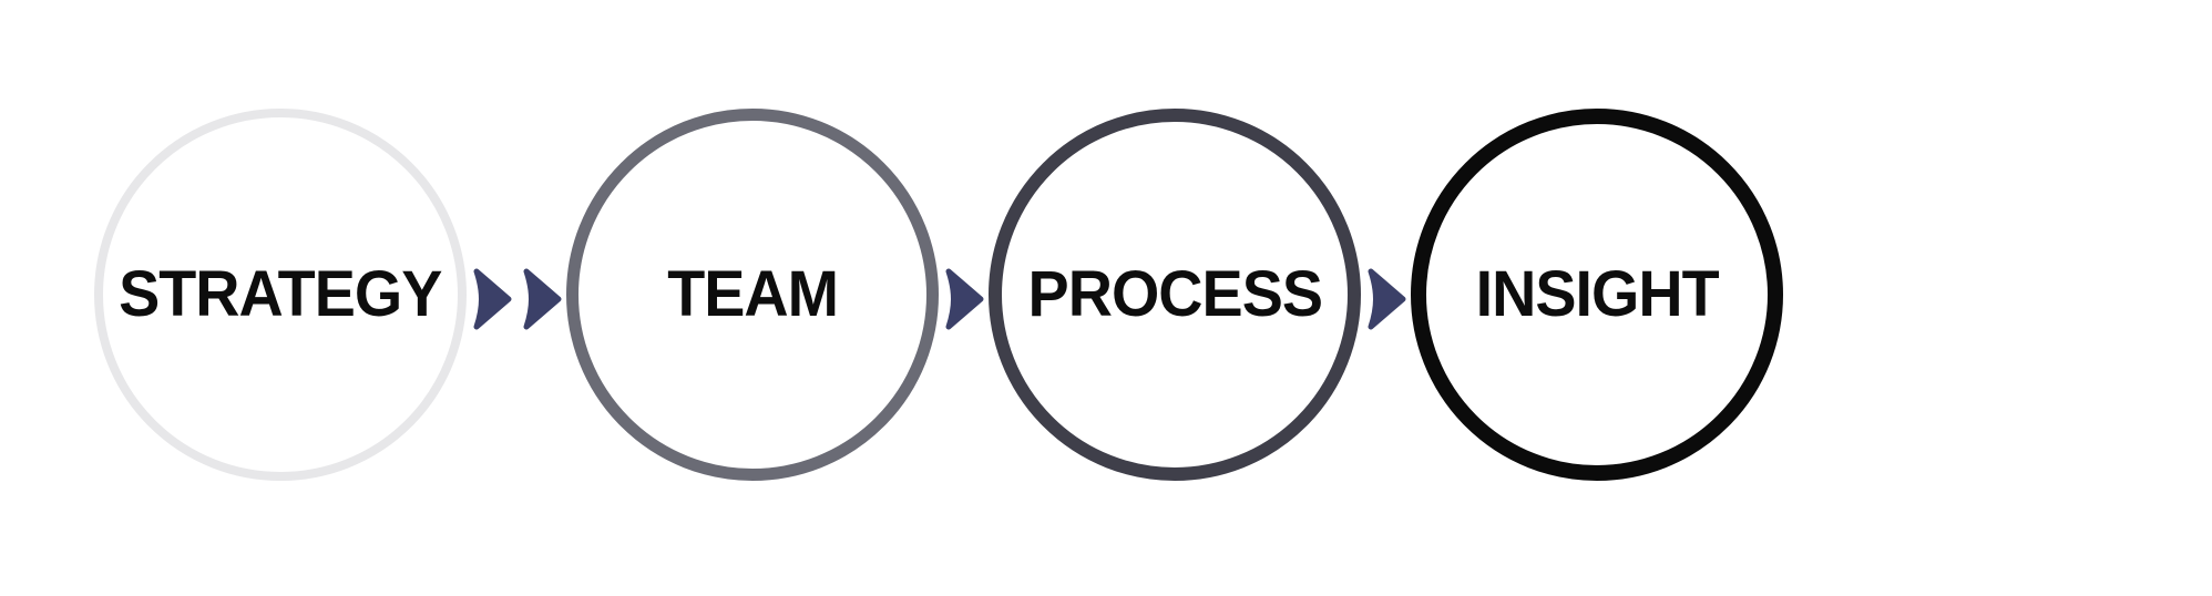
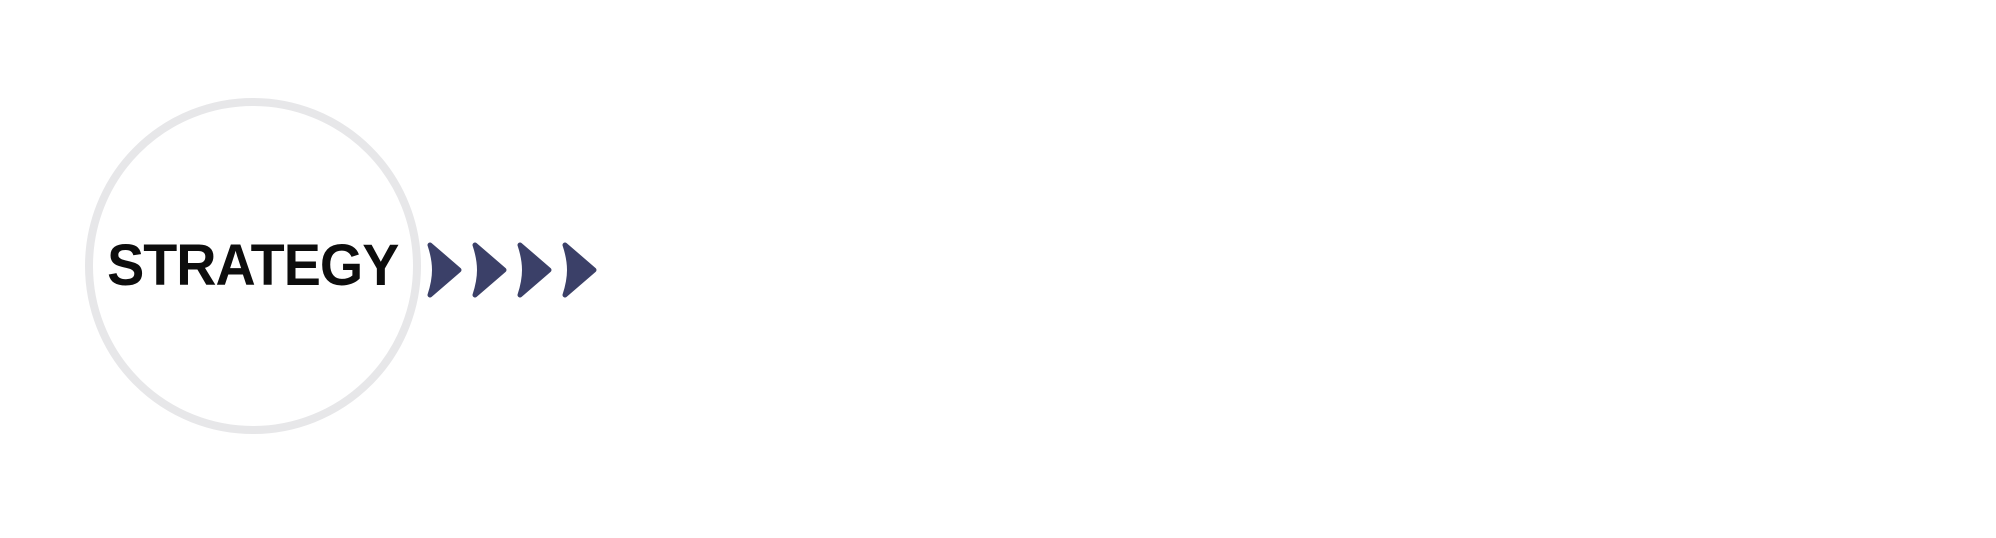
  STRATEGY
- TEAM
- PROCESS
- INSIGHT
